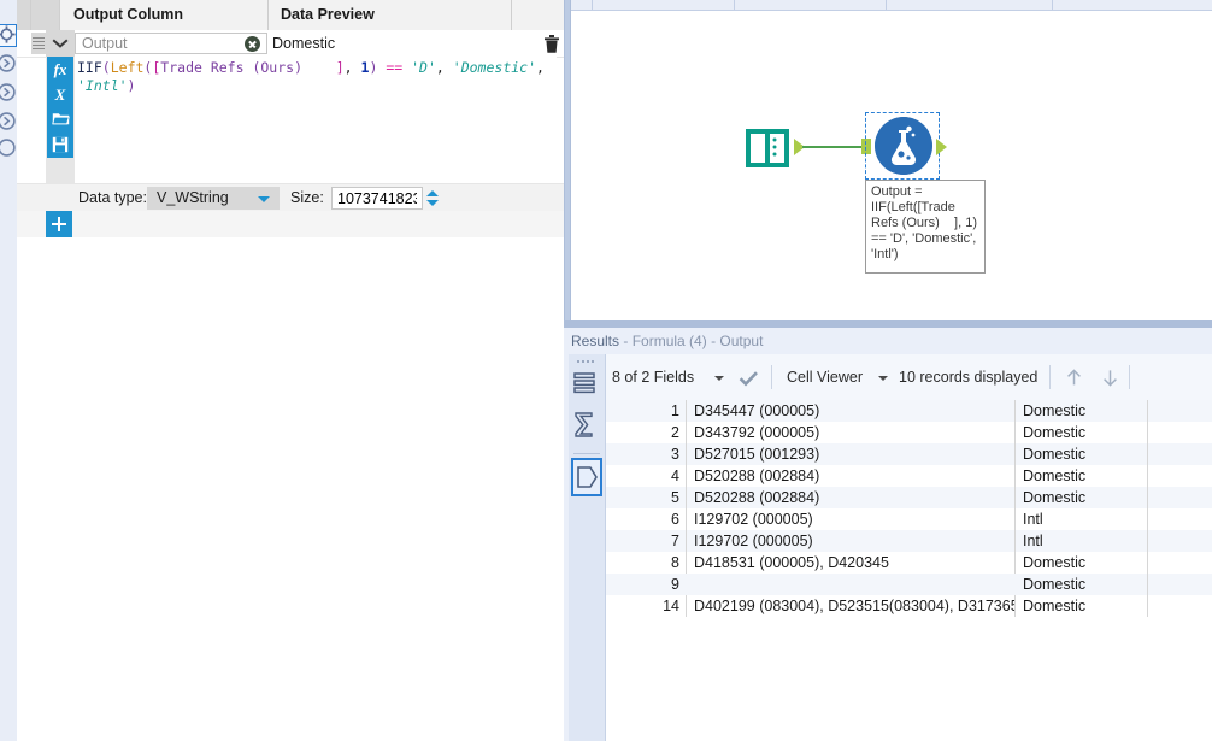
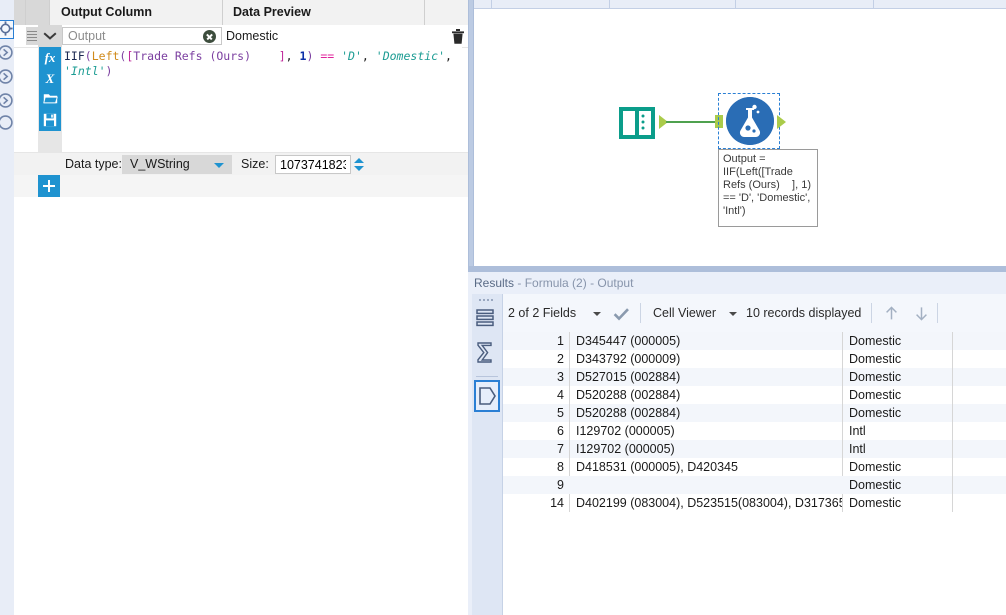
  Output Column
  Data Preview
  Output
  Domestic
  fx
  X
  IIF(Left([Trade Refs (Ours) ], 1) == 'D', 'Domestic',
  'Intl')
  Data type:
  V_WString
  Size:
  107374182
  Output = IIF(Left([Trade Refs (Ours) ], 1) == 'D', 'Domestic', 'Intl')
- Results - Formula (4) - Output
+ Results - Formula (2) - Output
- 8 of 2 Fields
+ 2 of 2 Fields
  Cell Viewer
  10 records displayed
  1
  D345447 (000005)
  Domestic
  2
- D343792 (000005)
+ D343792 (000009)
  Domestic
  3
- D527015 (001293)
+ D527015 (002884)
  Domestic
  4
  D520288 (002884)
  Domestic
  5
  D520288 (002884)
  Domestic
  6
  I129702 (000005)
  Intl
  7
  I129702 (000005)
  Intl
  8
  D418531 (000005), D420345
  Domestic
  9
  Domestic
  14
  D402199 (083004), D523515(083004), D317365
  Domestic
